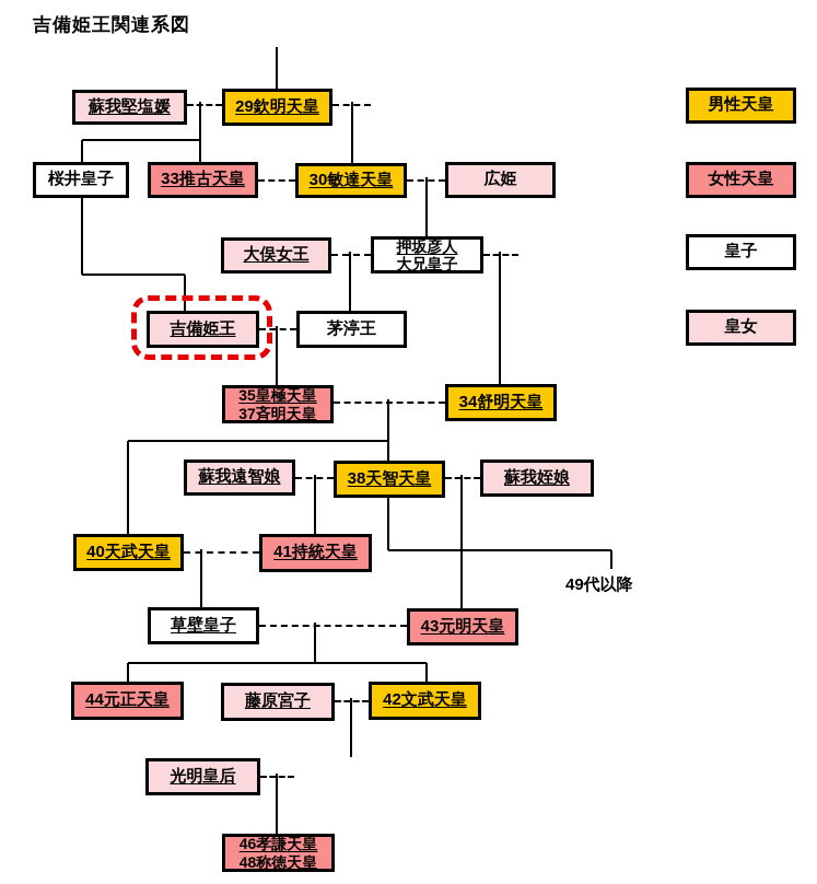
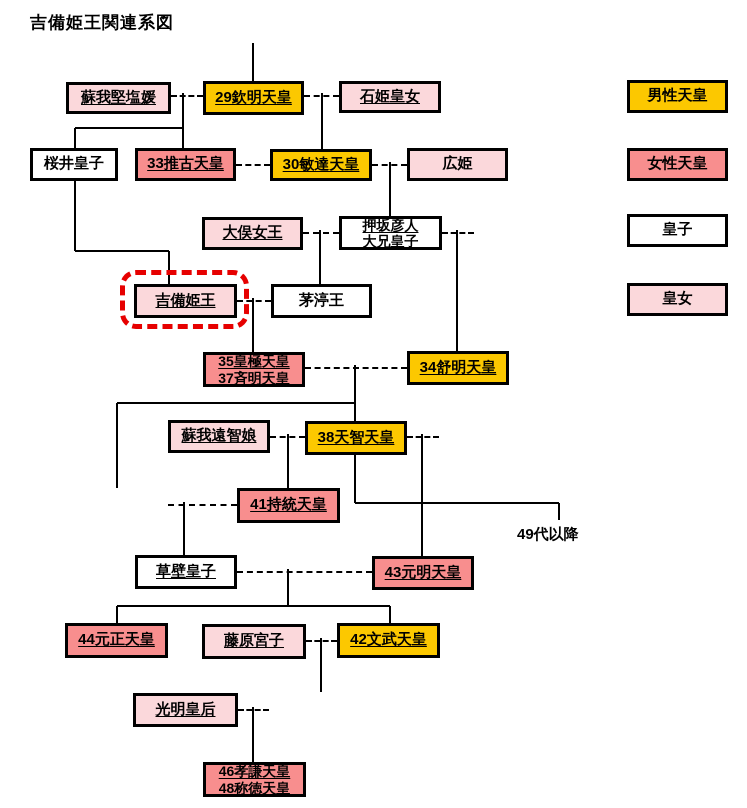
  吉備姫王関連系図
  49代以降
  蘇我堅塩媛
  29欽明天皇
+ 石姫皇女
  桜井皇子
  33推古天皇
  30敏達天皇
  広姫
  大俣女王
  押坂彦人
  大兄皇子
  吉備姫王
  茅渟王
  35皇極天皇
  37斉明天皇
  34舒明天皇
  蘇我遠智娘
  38天智天皇
- 蘇我姪娘
- 40天武天皇
  41持統天皇
  草壁皇子
  43元明天皇
  44元正天皇
  藤原宮子
  42文武天皇
  光明皇后
  46孝謙天皇
  48称徳天皇
  男性天皇
  女性天皇
  皇子
  皇女
